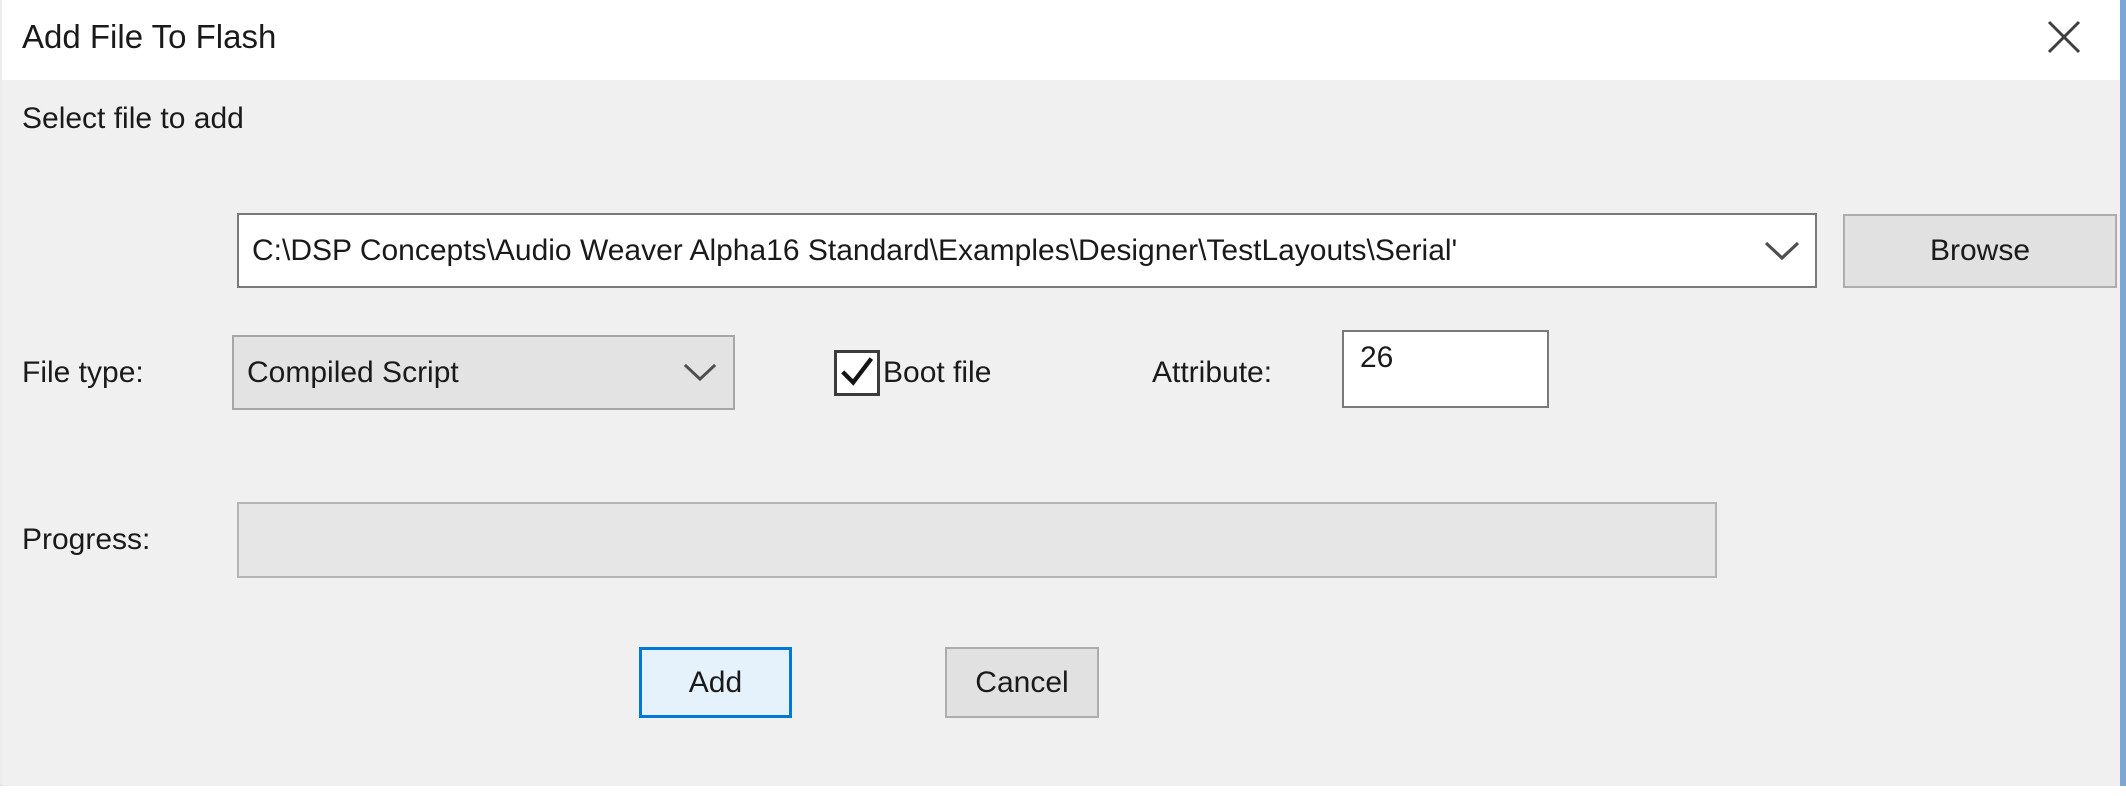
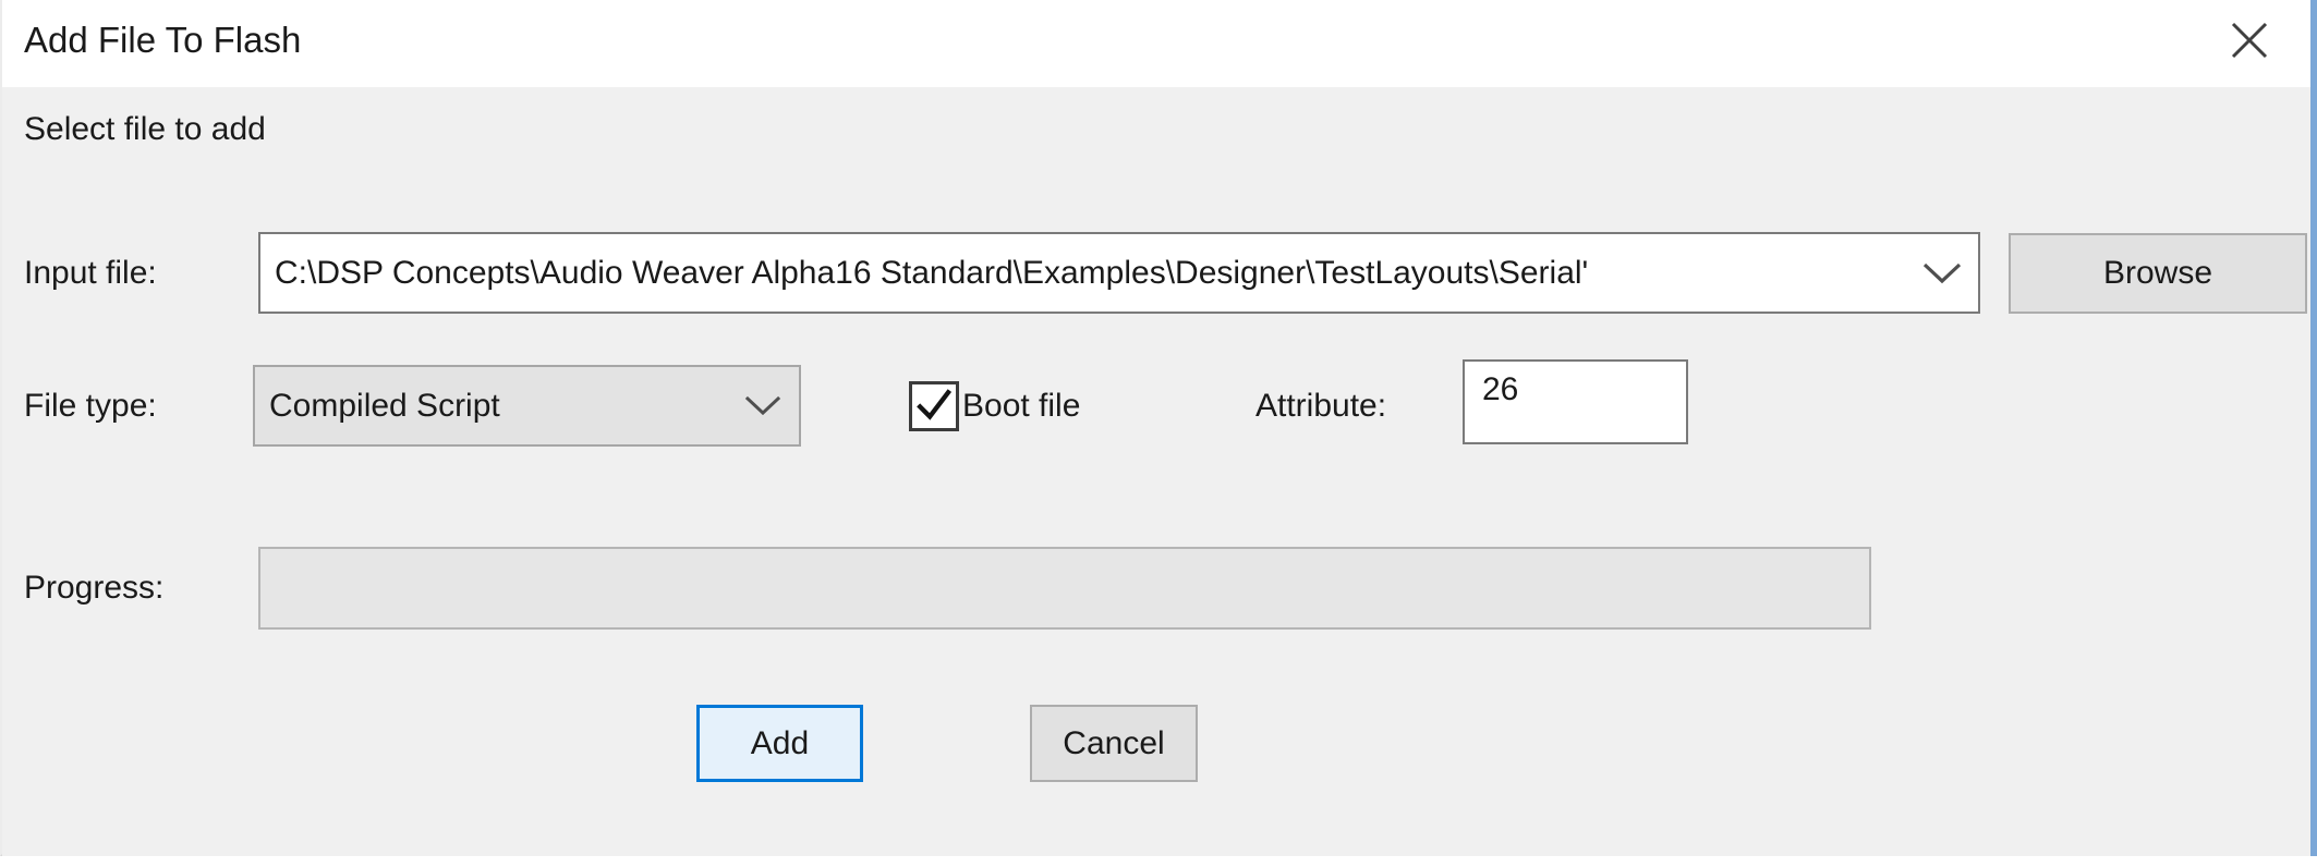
  Add File To Flash
  Select file to add
+ Input file:
  C:\DSP Concepts\Audio Weaver Alpha16 Standard\Examples\Designer\TestLayouts\Serial'
  Browse
  File type:
  Compiled Script
  Boot file
  Attribute:
  26
  Progress:
  Add
  Cancel
